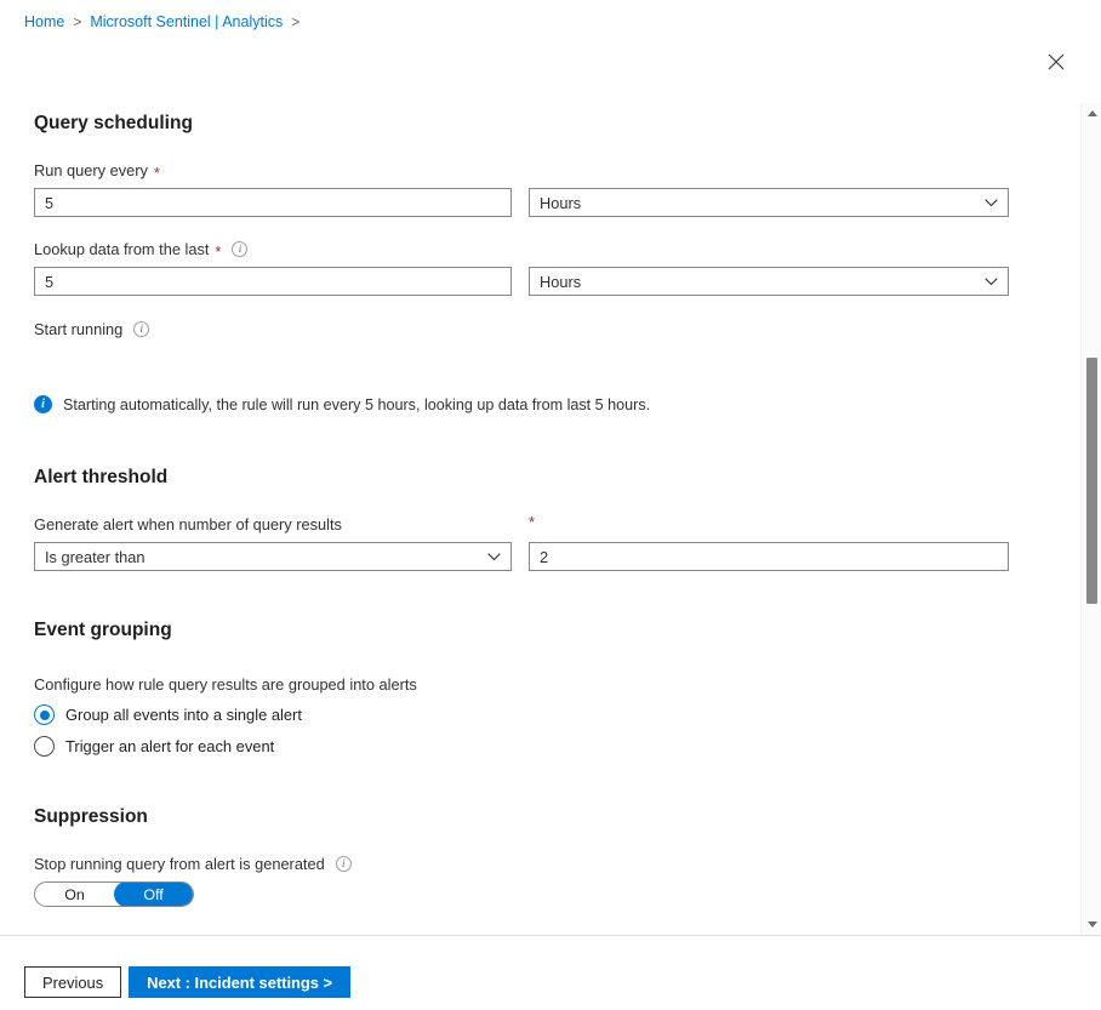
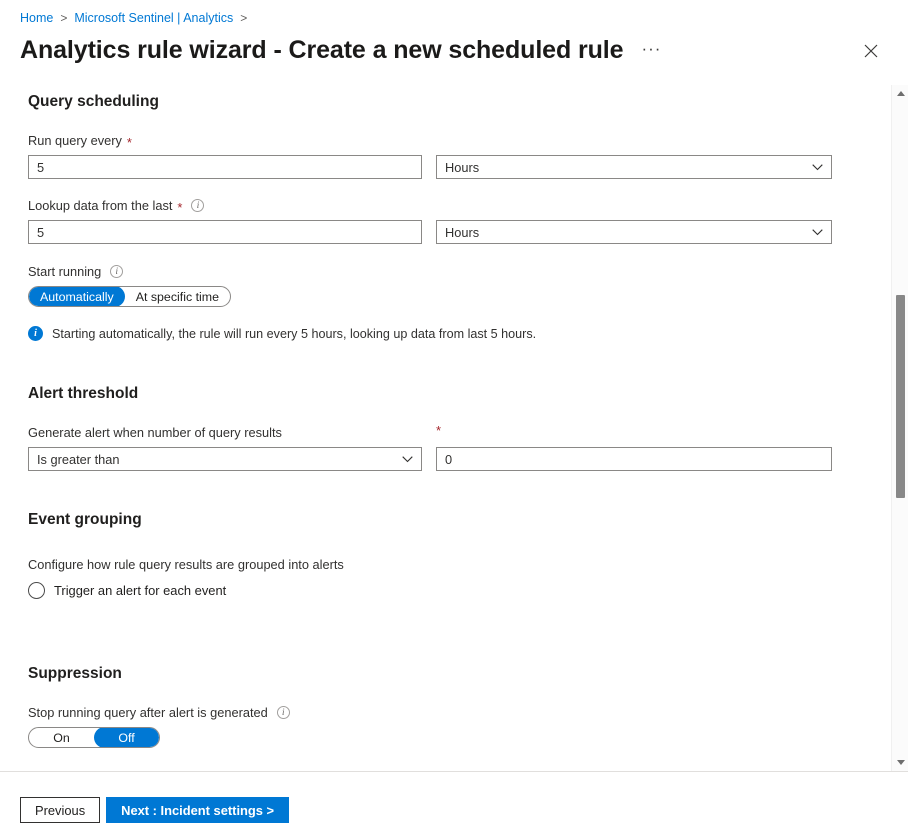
  Home
  >
  Microsoft Sentinel | Analytics
  >
+ Analytics rule wizard - Create a new scheduled rule
+ ···
  Query scheduling
  Run query every
  *
  5
  Hours
  Lookup data from the last
  *
  i
  5
  Hours
  Start running
  i
+ Automatically
+ At specific time
  i
  Starting automatically, the rule will run every 5 hours, looking up data from last 5 hours.
  Alert threshold
  Generate alert when number of query results
  *
  Is greater than
- 2
+ 0
  Event grouping
  Configure how rule query results are grouped into alerts
- Group all events into a single alert
  Trigger an alert for each event
  Suppression
- Stop running query from alert is generated
+ Stop running query after alert is generated
  i
  On
  Off
  Previous
  Next : Incident settings >
